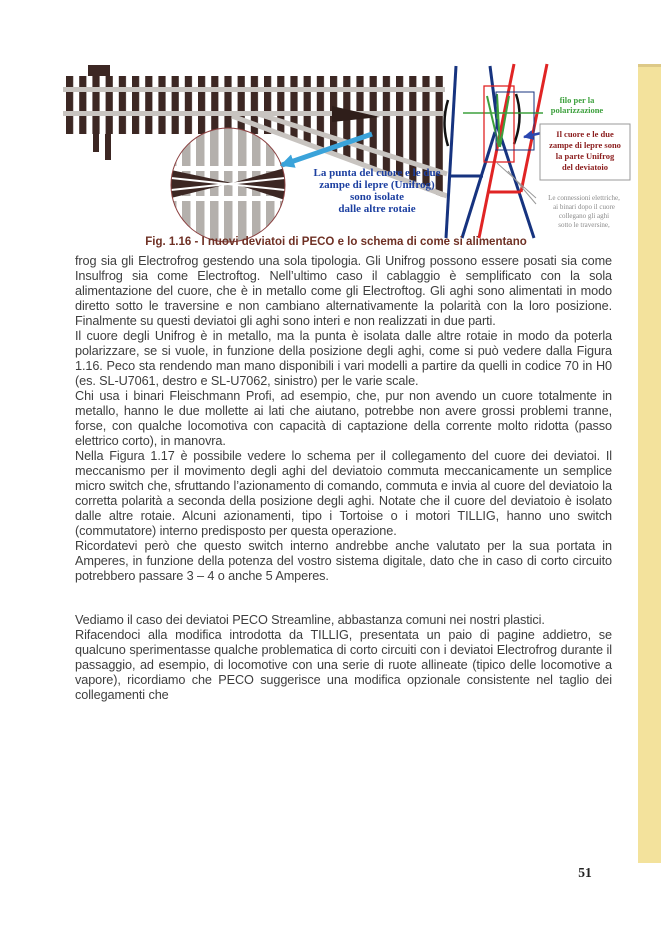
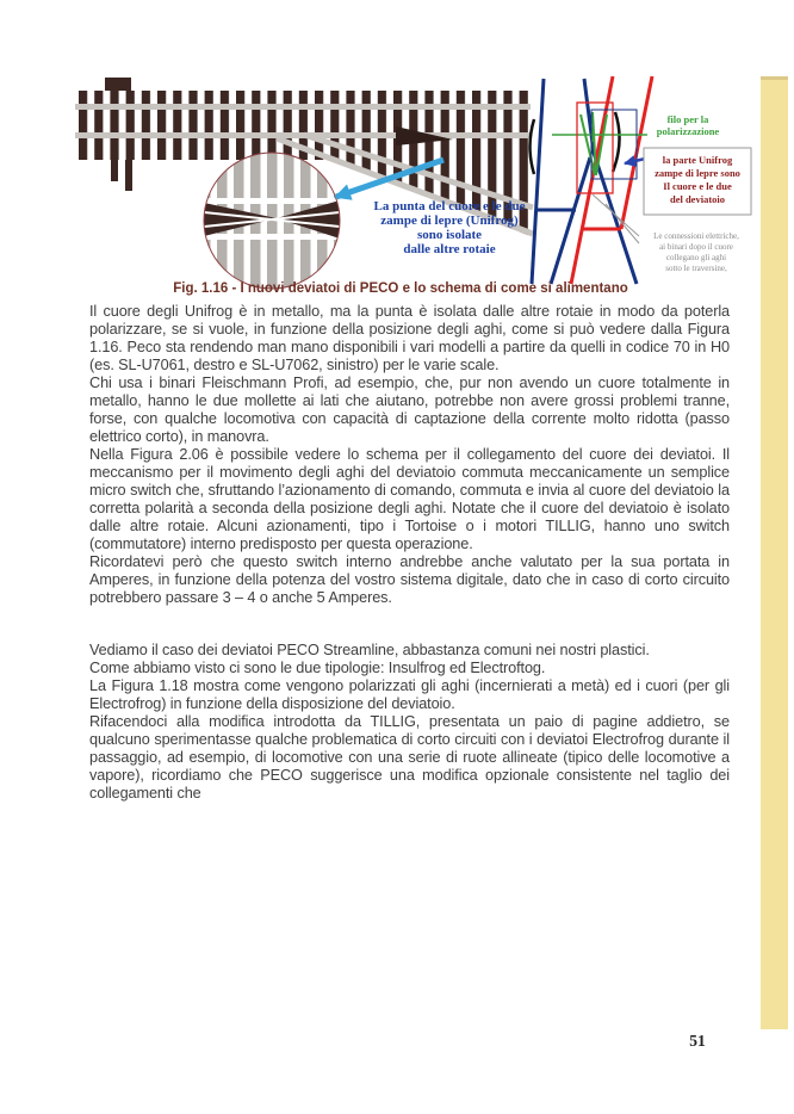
  La punta del cuore e le due
  zampe di lepre (Unifrog)
  sono isolate
  dalle altre rotaie
  filo per la
  polarizzazione
- Il cuore e le due
+ la parte Unifrog
  zampe di lepre sono
- la parte Unifrog
+ Il cuore e le due
  del deviatoio
  Le connessioni elettriche,
  ai binari dopo il cuore
  collegano gli aghi
  sotto le traversine,
  Fig. 1.16 - I nuovi deviatoi di PECO e lo schema di come si alimentano
- frog sia gli Electrofrog gestendo una sola tipologia. Gli Unifrog possono essere posati sia come Insulfrog sia come Electroftog. Nell’ultimo caso il cablaggio è semplificato con la sola alimentazione del cuore, che è in metallo come gli Electroftog. Gli aghi sono alimentati in modo diretto sotto le traversine e non cambiano alternativamente la polarità con la loro posizione. Finalmente su questi deviatoi gli aghi sono interi e non realizzati in due parti.
  Il cuore degli Unifrog è in metallo, ma la punta è isolata dalle altre rotaie in modo da poterla polarizzare, se si vuole, in funzione della posizione degli aghi, come si può vedere dalla Figura 1.16. Peco sta rendendo man mano disponibili i vari modelli a partire da quelli in codice 70 in H0 (es. SL-U7061, destro e SL-U7062, sinistro) per le varie scale.
  Chi usa i binari Fleischmann Profi, ad esempio, che, pur non avendo un cuore totalmente in metallo, hanno le due mollette ai lati che aiutano, potrebbe non avere grossi problemi tranne, forse, con qualche locomotiva con capacità di captazione della corrente molto ridotta (passo elettrico corto), in manovra.
- Nella Figura 1.17 è possibile vedere lo schema per il collegamento del cuore dei deviatoi. Il meccanismo per il movimento degli aghi del deviatoio commuta meccanicamente un semplice micro switch che, sfruttando l’azionamento di comando, commuta e invia al cuore del deviatoio la corretta polarità a seconda della posizione degli aghi. Notate che il cuore del deviatoio è isolato dalle altre rotaie. Alcuni azionamenti, tipo i Tortoise o i motori TILLIG, hanno uno switch (commutatore) interno predisposto per questa operazione.
+ Nella Figura 2.06 è possibile vedere lo schema per il collegamento del cuore dei deviatoi. Il meccanismo per il movimento degli aghi del deviatoio commuta meccanicamente un semplice micro switch che, sfruttando l’azionamento di comando, commuta e invia al cuore del deviatoio la corretta polarità a seconda della posizione degli aghi. Notate che il cuore del deviatoio è isolato dalle altre rotaie. Alcuni azionamenti, tipo i Tortoise o i motori TILLIG, hanno uno switch (commutatore) interno predisposto per questa operazione.
  Ricordatevi però che questo switch interno andrebbe anche valutato per la sua portata in Amperes, in funzione della potenza del vostro sistema digitale, dato che in caso di corto circuito potrebbero passare 3 – 4 o anche 5 Amperes.
  Vediamo il caso dei deviatoi PECO Streamline, abbastanza comuni nei nostri plastici.
+ Come abbiamo visto ci sono le due tipologie: Insulfrog ed Electroftog.
+ La Figura 1.18 mostra come vengono polarizzati gli aghi (incernierati a metà) ed i cuori (per gli Electrofrog) in funzione della disposizione del deviatoio.
  Rifacendoci alla modifica introdotta da TILLIG, presentata un paio di pagine addietro, se qualcuno sperimentasse qualche problematica di corto circuiti con i deviatoi Electrofrog durante il passaggio, ad esempio, di locomotive con una serie di ruote allineate (tipico delle locomotive a vapore), ricordiamo che PECO suggerisce una modifica opzionale consistente nel taglio dei collegamenti che
  51
